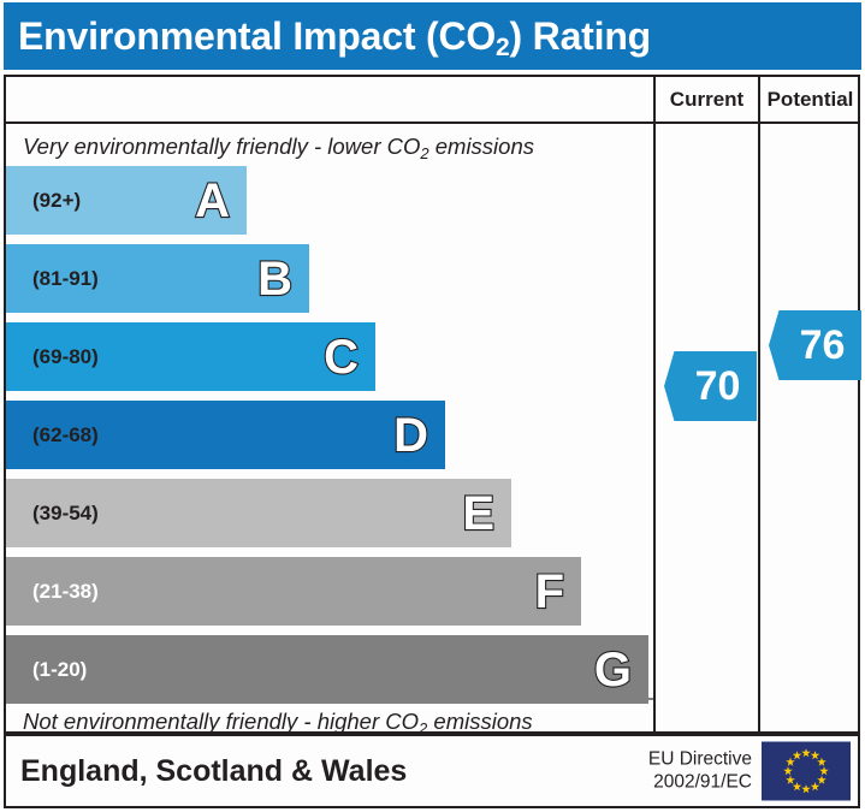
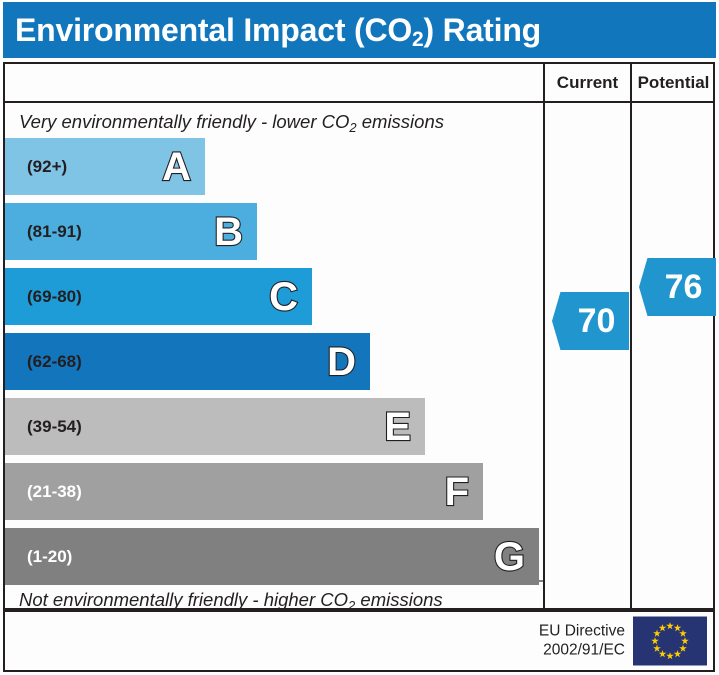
  Environmental Impact (CO2) Rating
  Current
  Potential
  Very environmentally friendly - lower CO2 emissions
  (92+)
  A
  (81-91)
  B
  (69-80)
  C
  (62-68)
  D
  (39-54)
  E
  (21-38)
  F
  (1-20)
  G
  Not environmentally friendly - higher CO2 emissions
  70
  76
- England, Scotland & Wales
  EU Directive
  2002/91/EC
